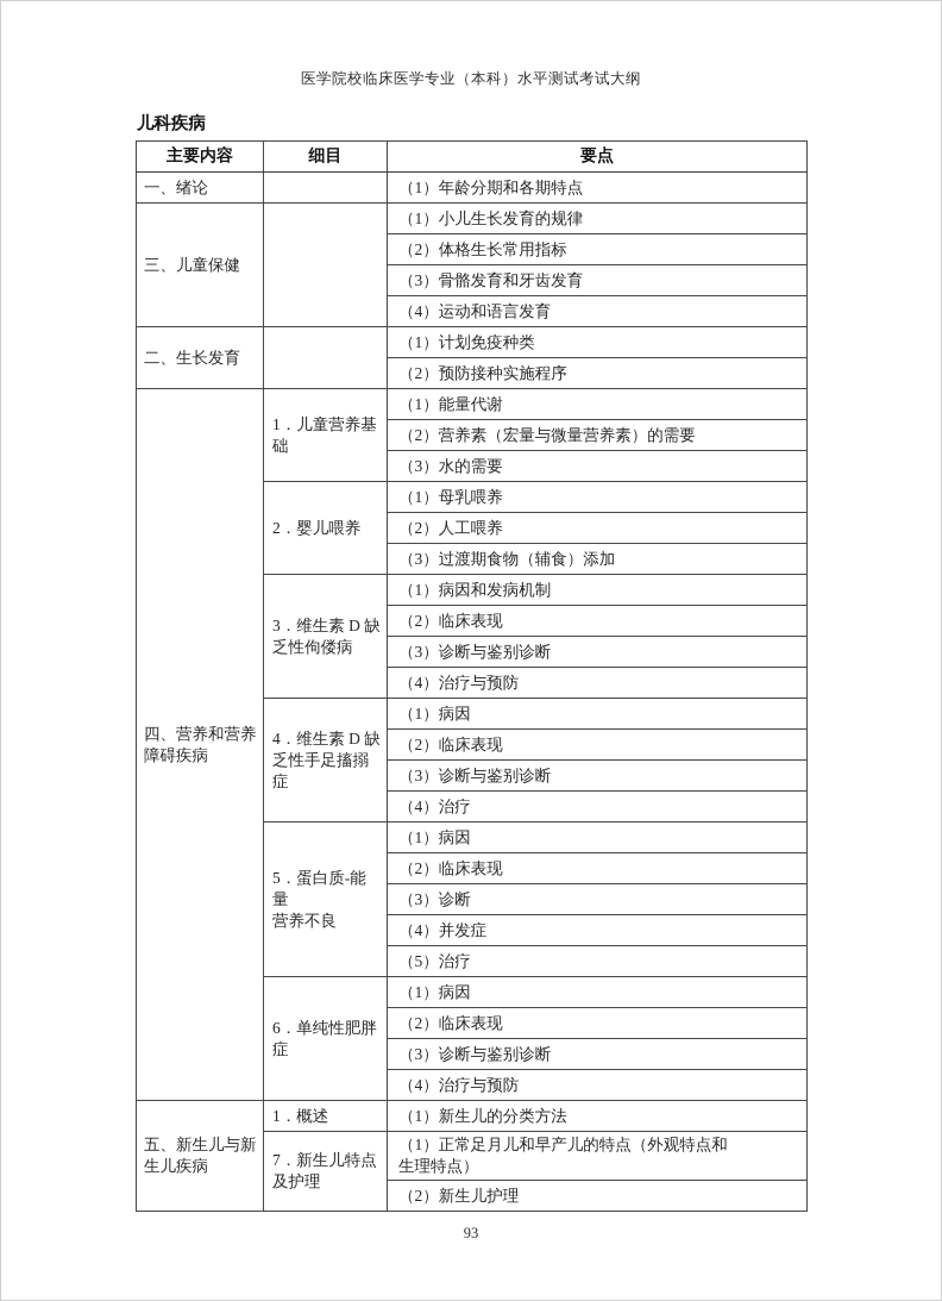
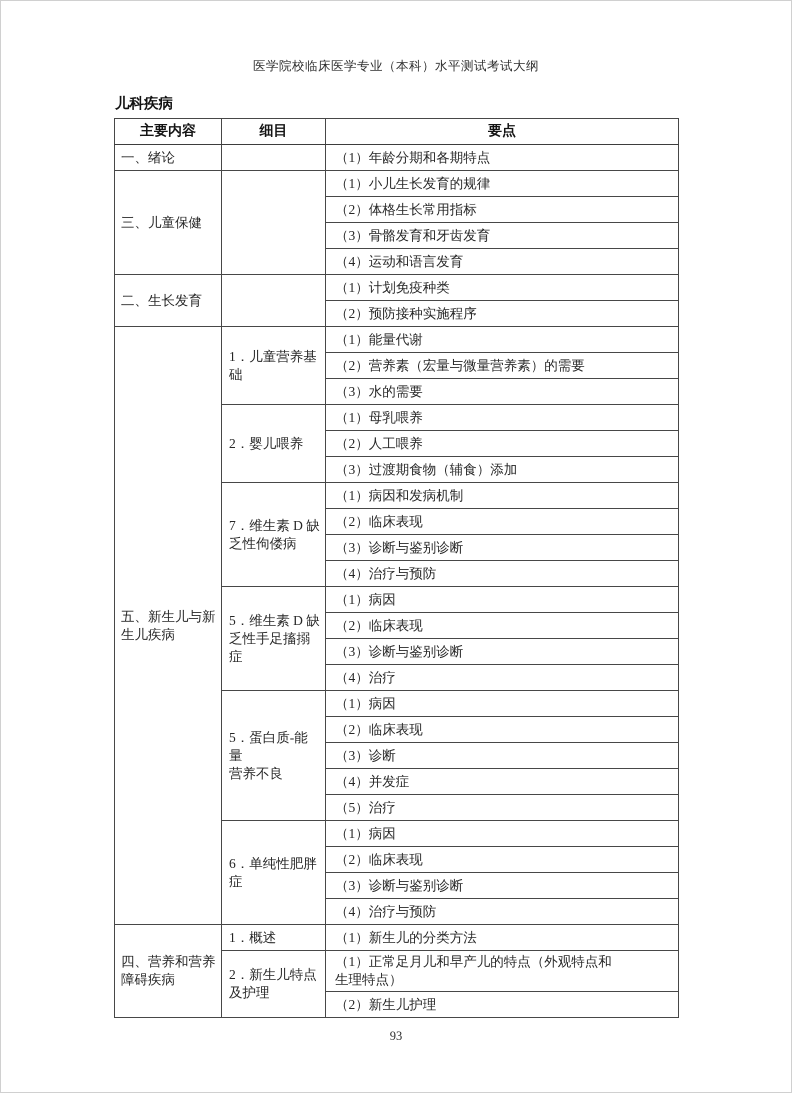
  医学院校临床医学专业（本科）水平测试考试大纲
  儿科疾病
  主要内容	细目	要点
  一、绪论		（1）年龄分期和各期特点
  三、儿童保健		（1）小儿生长发育的规律
  （2）体格生长常用指标
  （3）骨骼发育和牙齿发育
  （4）运动和语言发育
  二、生长发育		（1）计划免疫种类
  （2）预防接种实施程序
- 四、营养和营养 障碍疾病	1．儿童营养基 础	（1）能量代谢
+ 五、新生儿与新 生儿疾病	1．儿童营养基 础	（1）能量代谢
  （2）营养素（宏量与微量营养素）的需要
  （3）水的需要
  2．婴儿喂养	（1）母乳喂养
  （2）人工喂养
  （3）过渡期食物（辅食）添加
- 3．维生素 D 缺 乏性佝偻病	（1）病因和发病机制
+ 7．维生素 D 缺 乏性佝偻病	（1）病因和发病机制
  （2）临床表现
  （3）诊断与鉴别诊断
  （4）治疗与预防
- 4．维生素 D 缺 乏性手足搐搦症	（1）病因
+ 5．维生素 D 缺 乏性手足搐搦症	（1）病因
  （2）临床表现
  （3）诊断与鉴别诊断
  （4）治疗
  5．蛋白质-能量 营养不良	（1）病因
  （2）临床表现
  （3）诊断
  （4）并发症
  （5）治疗
  6．单纯性肥胖 症	（1）病因
  （2）临床表现
  （3）诊断与鉴别诊断
  （4）治疗与预防
- 五、新生儿与新 生儿疾病	1．概述	（1）新生儿的分类方法
+ 四、营养和营养 障碍疾病	1．概述	（1）新生儿的分类方法
- 7．新生儿特点 及护理	（1）正常足月儿和早产儿的特点（外观特点和 生理特点）
+ 2．新生儿特点 及护理	（1）正常足月儿和早产儿的特点（外观特点和 生理特点）
  （2）新生儿护理
  93
